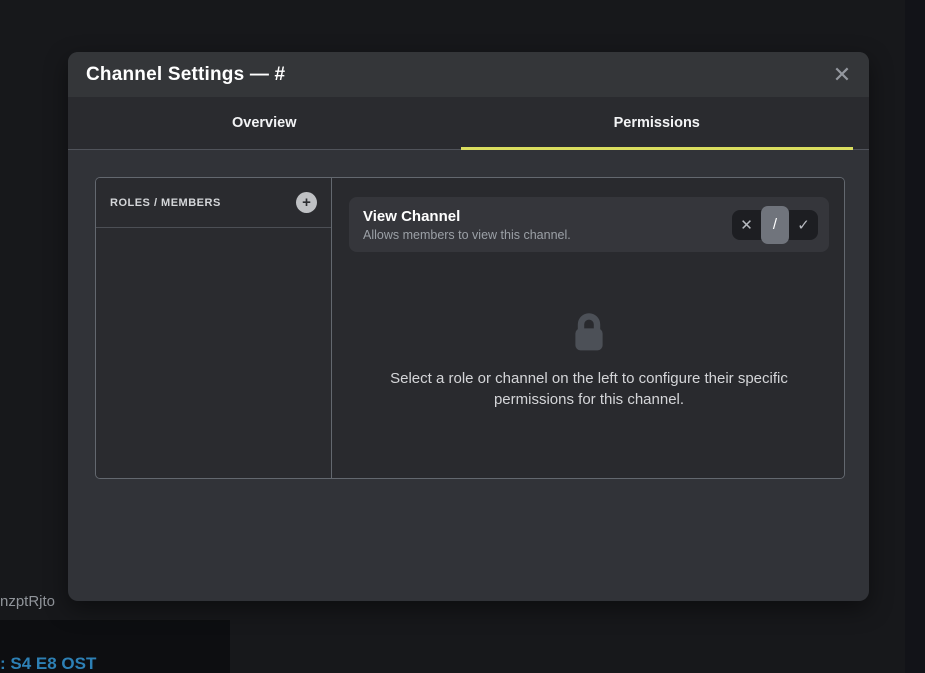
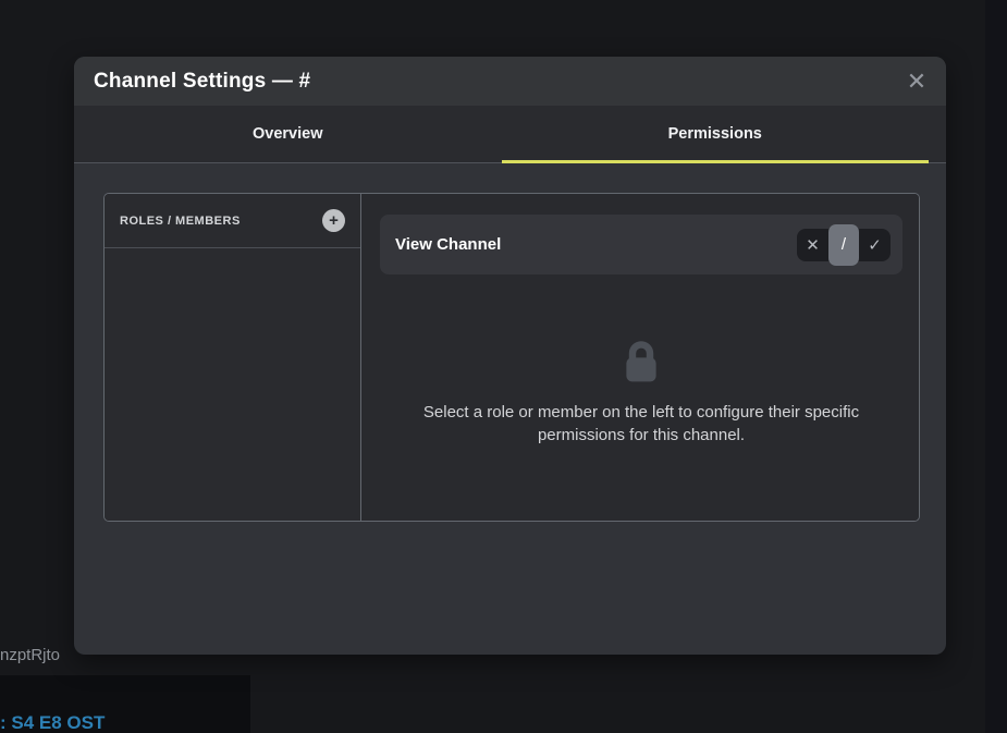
  nzptRjto
  : S4 E8 OST
  Channel Settings — #
  ✕
  Overview
  Permissions
  ROLES / MEMBERS
  +
  View Channel
- Allows members to view this channel.
  ✕
  /
  ✓
- Select a role or channel on the left to configure their specific permissions for this channel.
+ Select a role or member on the left to configure their specific permissions for this channel.
